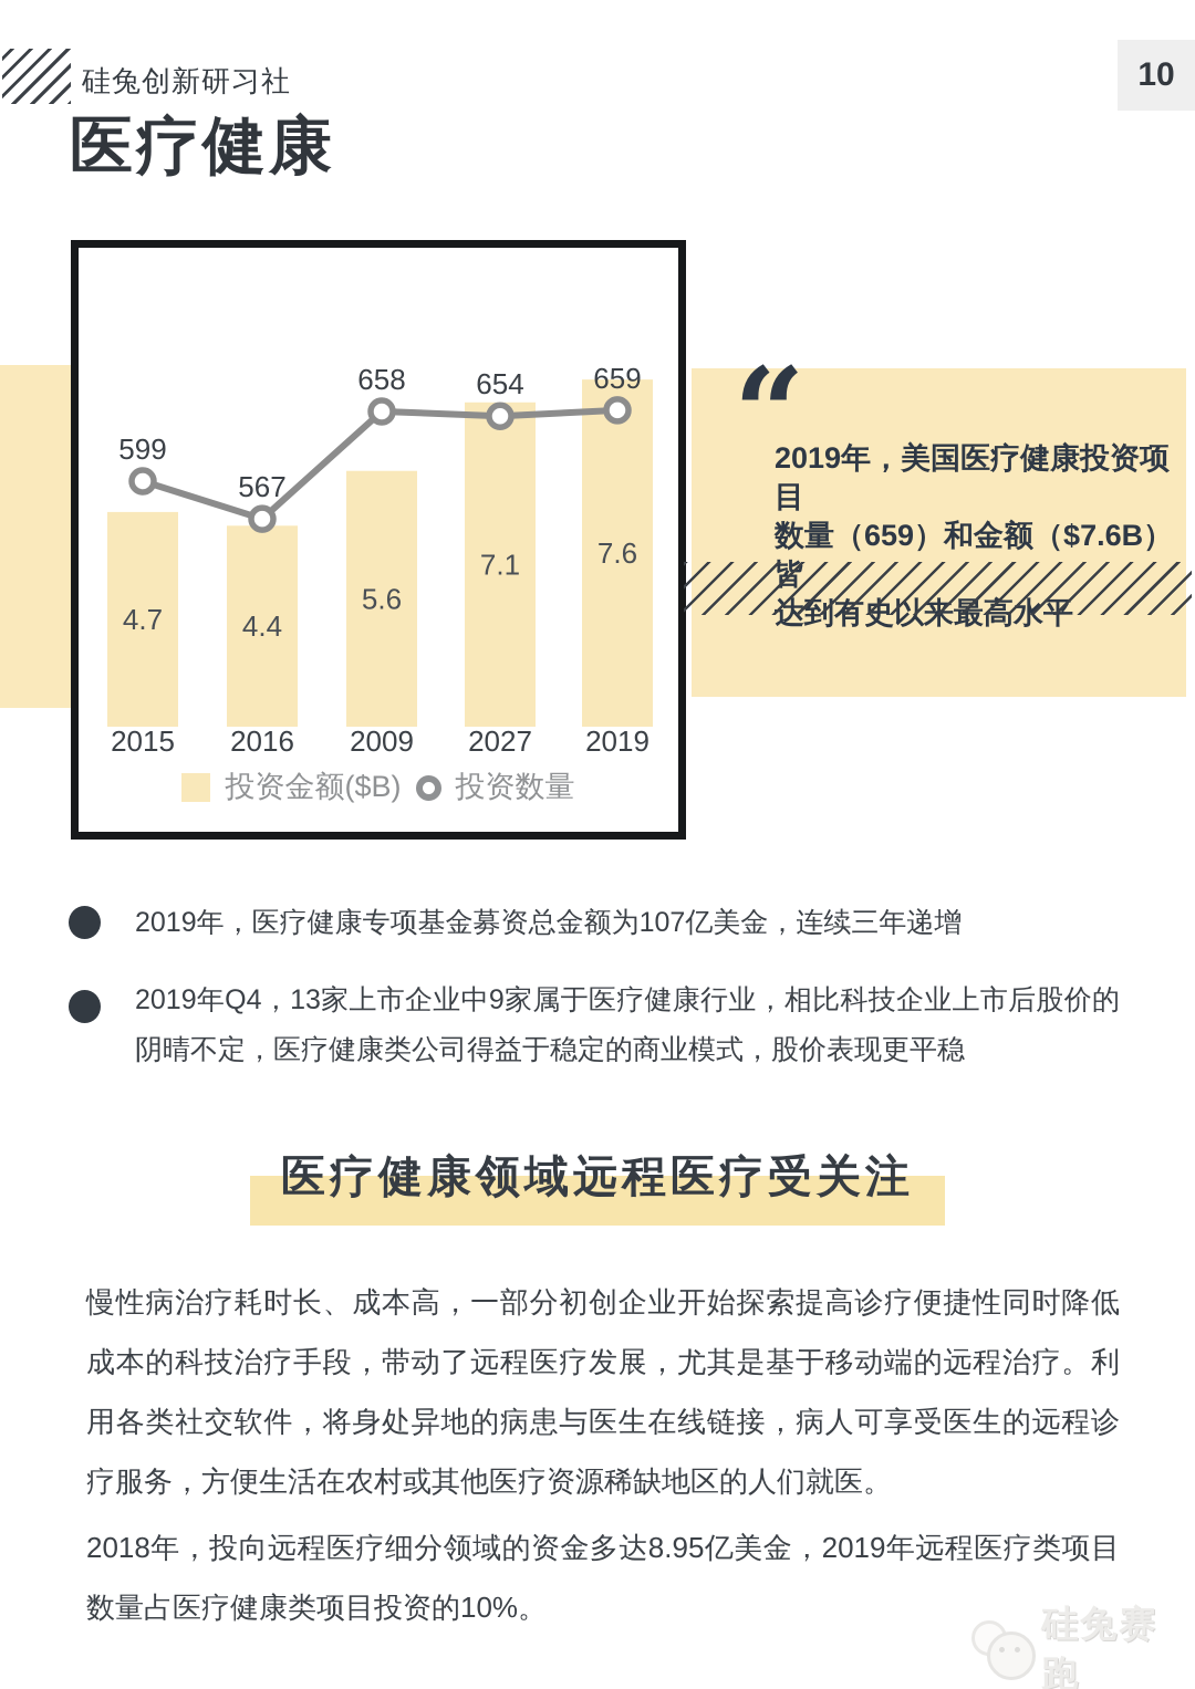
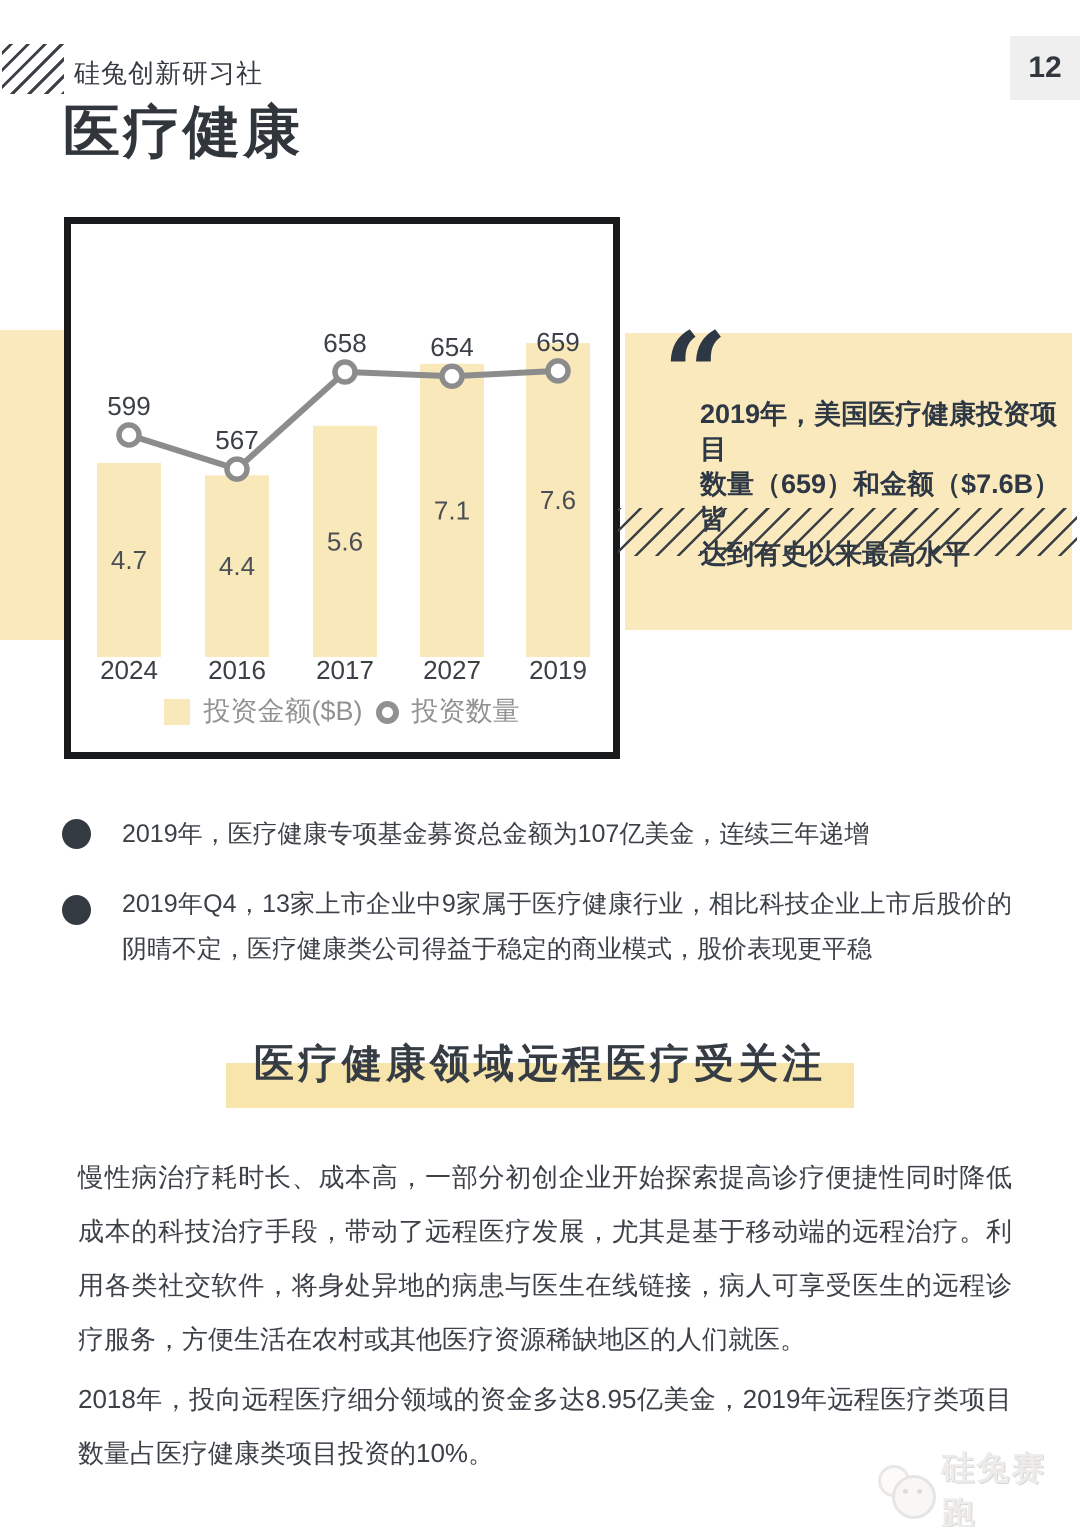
  硅兔创新研习社
- 10
+ 12
  医疗健康
  4.7
  4.4
  5.6
  7.1
  7.6
  599
  567
  658
  654
  659
- 2015
+ 2024
  2016
- 2009
+ 2017
  2027
  2019
  投资金额($B)
  投资数量
  “
  2019年，美国医疗健康投资项目
  数量（659）和金额（$7.6B）
  2019年，医疗健康专项基金募资总金额为107亿美金，连续三年递增
  2019年Q4，13家上市企业中9家属于医疗健康行业，相比科技企业上市后股价的阴晴不定，医疗健康类公司得益于稳定的商业模式，股价表现更平稳
  医疗健康领域远程医疗受关注
  慢性病治疗耗时长、成本高，一部分初创企业开始探索提高诊疗便捷性同时降低成本的科技治疗手段，带动了远程医疗发展，尤其是基于移动端的远程治疗。利用各类社交软件，将身处异地的病患与医生在线链接，病人可享受医生的远程诊疗服务，方便生活在农村或其他医疗资源稀缺地区的人们就医。
  2018年，投向远程医疗细分领域的资金多达8.95亿美金，2019年远程医疗类项目数量占医疗健康类项目投资的10%。
  硅兔赛跑
